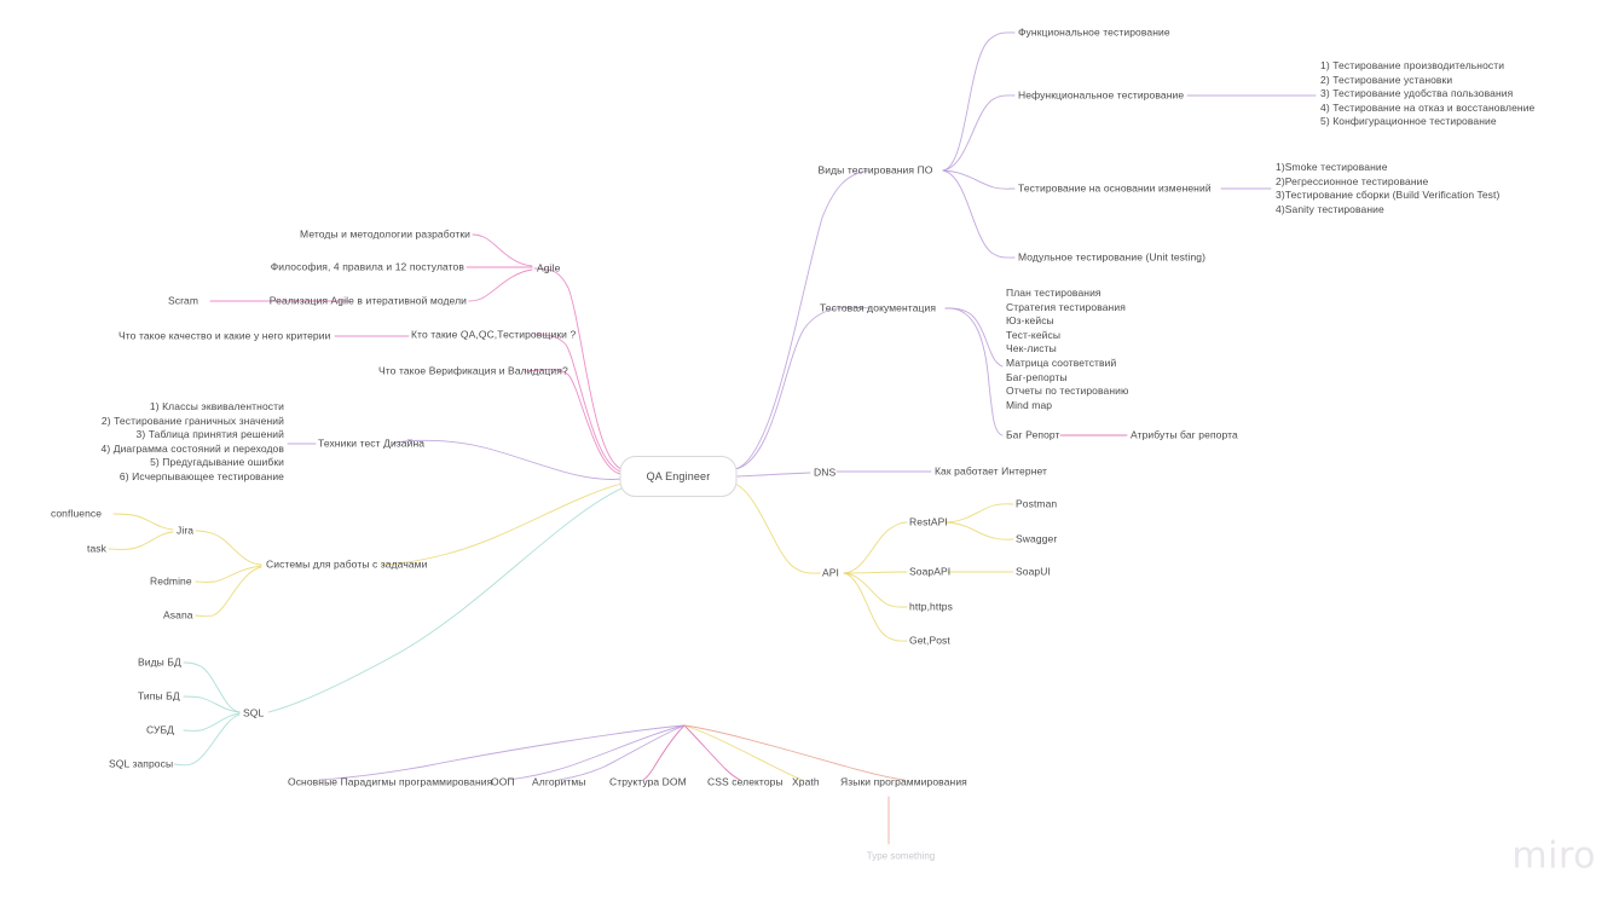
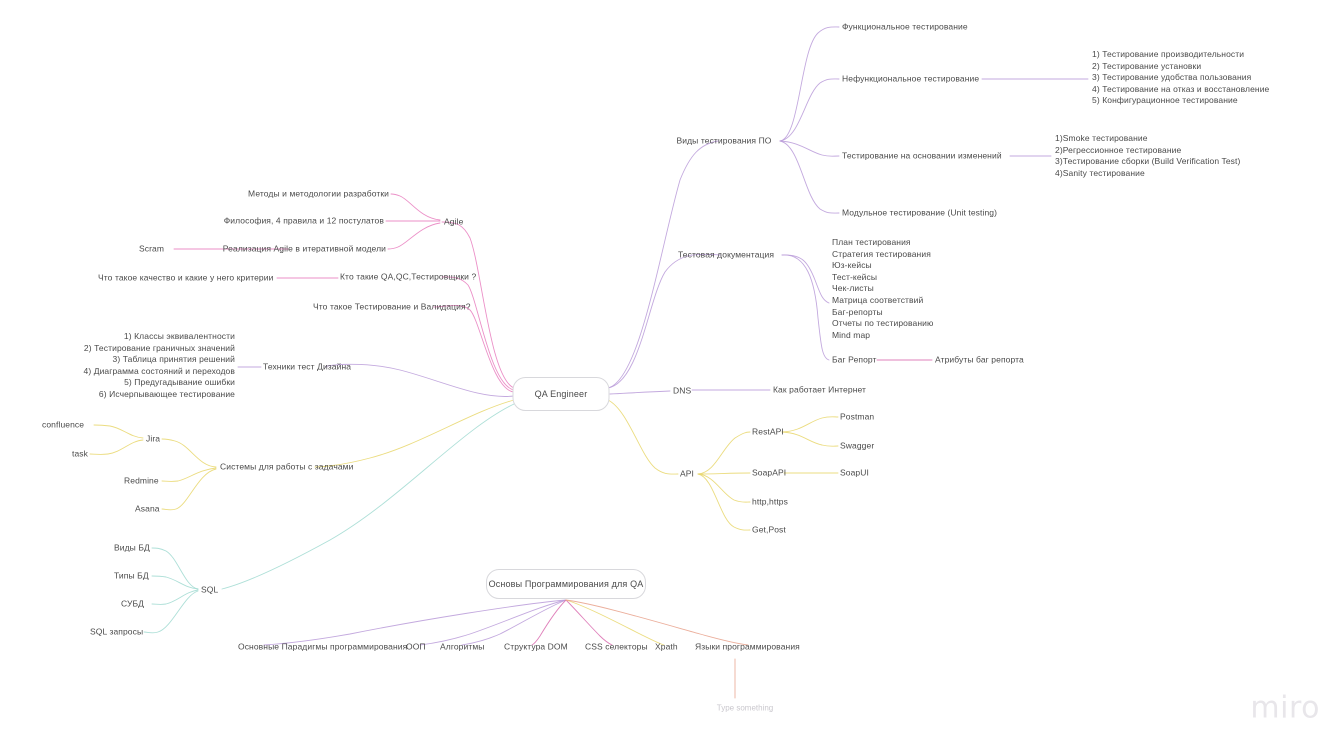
  Виды тестирования ПО
  Функциональное тестирование
  Нефункциональное тестирование
  1) Тестирование производительности
  2) Тестирование установки
  3) Тестирование удобства пользования
  4) Тестирование на отказ и восстановление
  5) Конфигурационное тестирование
  Тестирование на основании изменений
  1)Smoke тестирование
  2)Регрессионное тестирование
  3)Тестирование сборки (Build Verification Test)
  4)Sanity тестирование
  Модульное тестирование (Unit testing)
  Тестовая документация
  План тестирования
  Стратегия тестирования
  Юз-кейсы
  Тест-кейсы
  Чек-листы
  Матрица соответствий
  Баг-репорты
  Отчеты по тестированию
  Mind map
  Баг Репорт
  Атрибуты баг репорта
  DNS
  Как работает Интернет
  API
  RestAPI
  Postman
  Swagger
  SoapAPI
  SoapUI
  http,https
  Get,Post
  Agile
  Методы и методологии разработки
  Философия, 4 правила и 12 постулатов
  Реализация Agile в итеративной модели
  Scram
  Кто такие QA,QC,Тестировщики ?
  Что такое качество и какие у него критерии
- Что такое Верификация и Валидация?
+ Что такое Тестирование и Валидация?
  Техники тест Дизайна
  1) Классы эквивалентности
  2) Тестирование граничных значений
  3) Таблица принятия решений
  4) Диаграмма состояний и переходов
  5) Предугадывание ошибки
  6) Исчерпывающее тестирование
  Системы для работы с задачами
  Jira
  confluence
  task
  Redmine
  Asana
  SQL
  Виды БД
  Типы БД
  СУБД
  SQL запросы
  Основные Парадигмы программирования
  ООП
  Алгоритмы
  Структура DOM
  CSS селекторы
  Xpath
  Языки программирования
  QA Engineer
+ Основы Программирования для QA
  Type something
  miro
